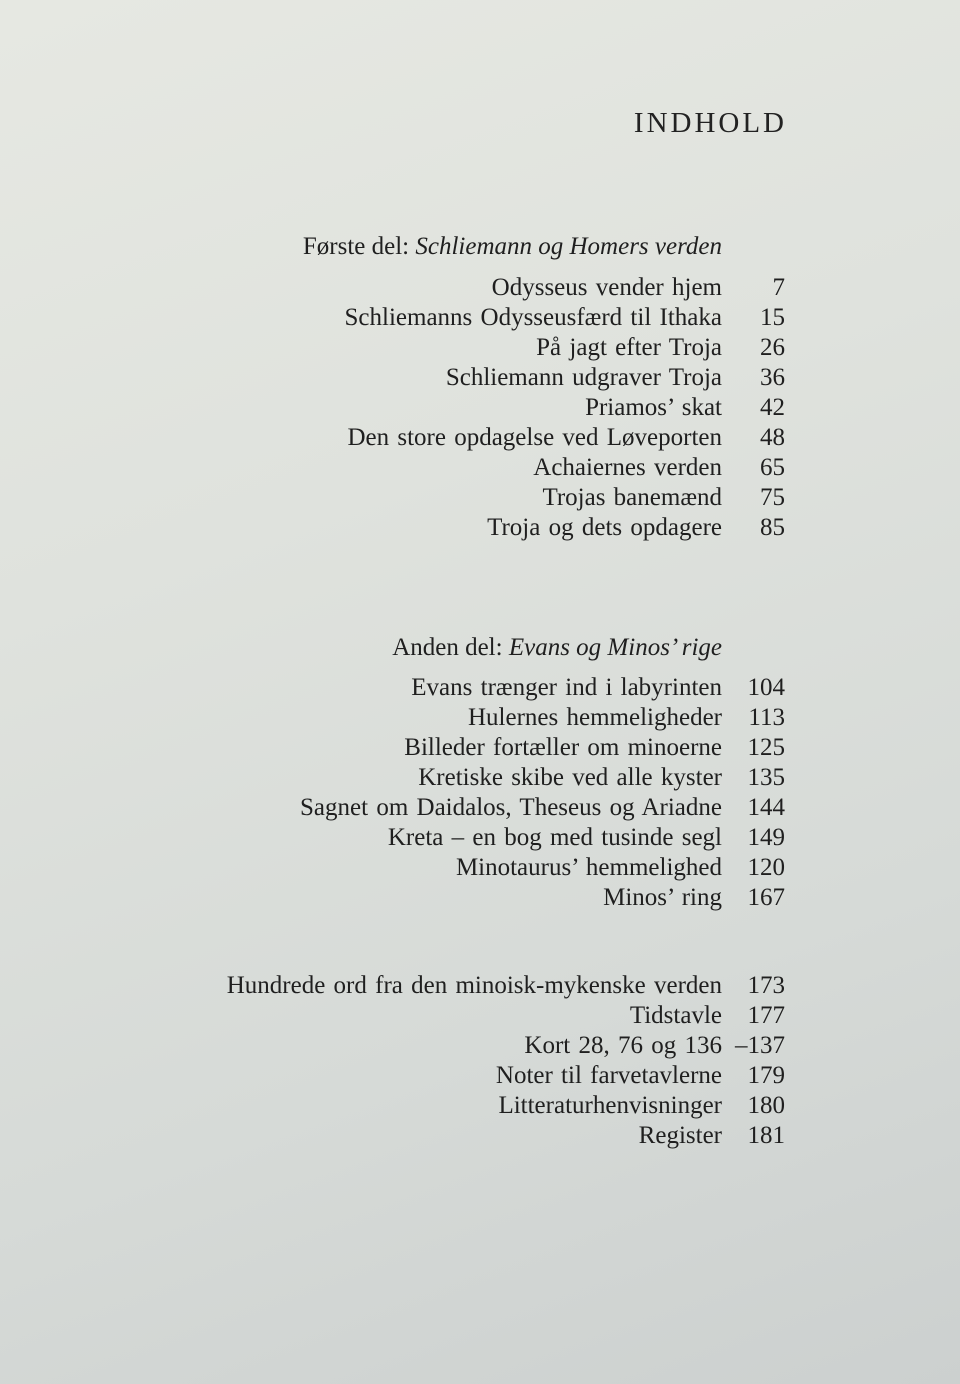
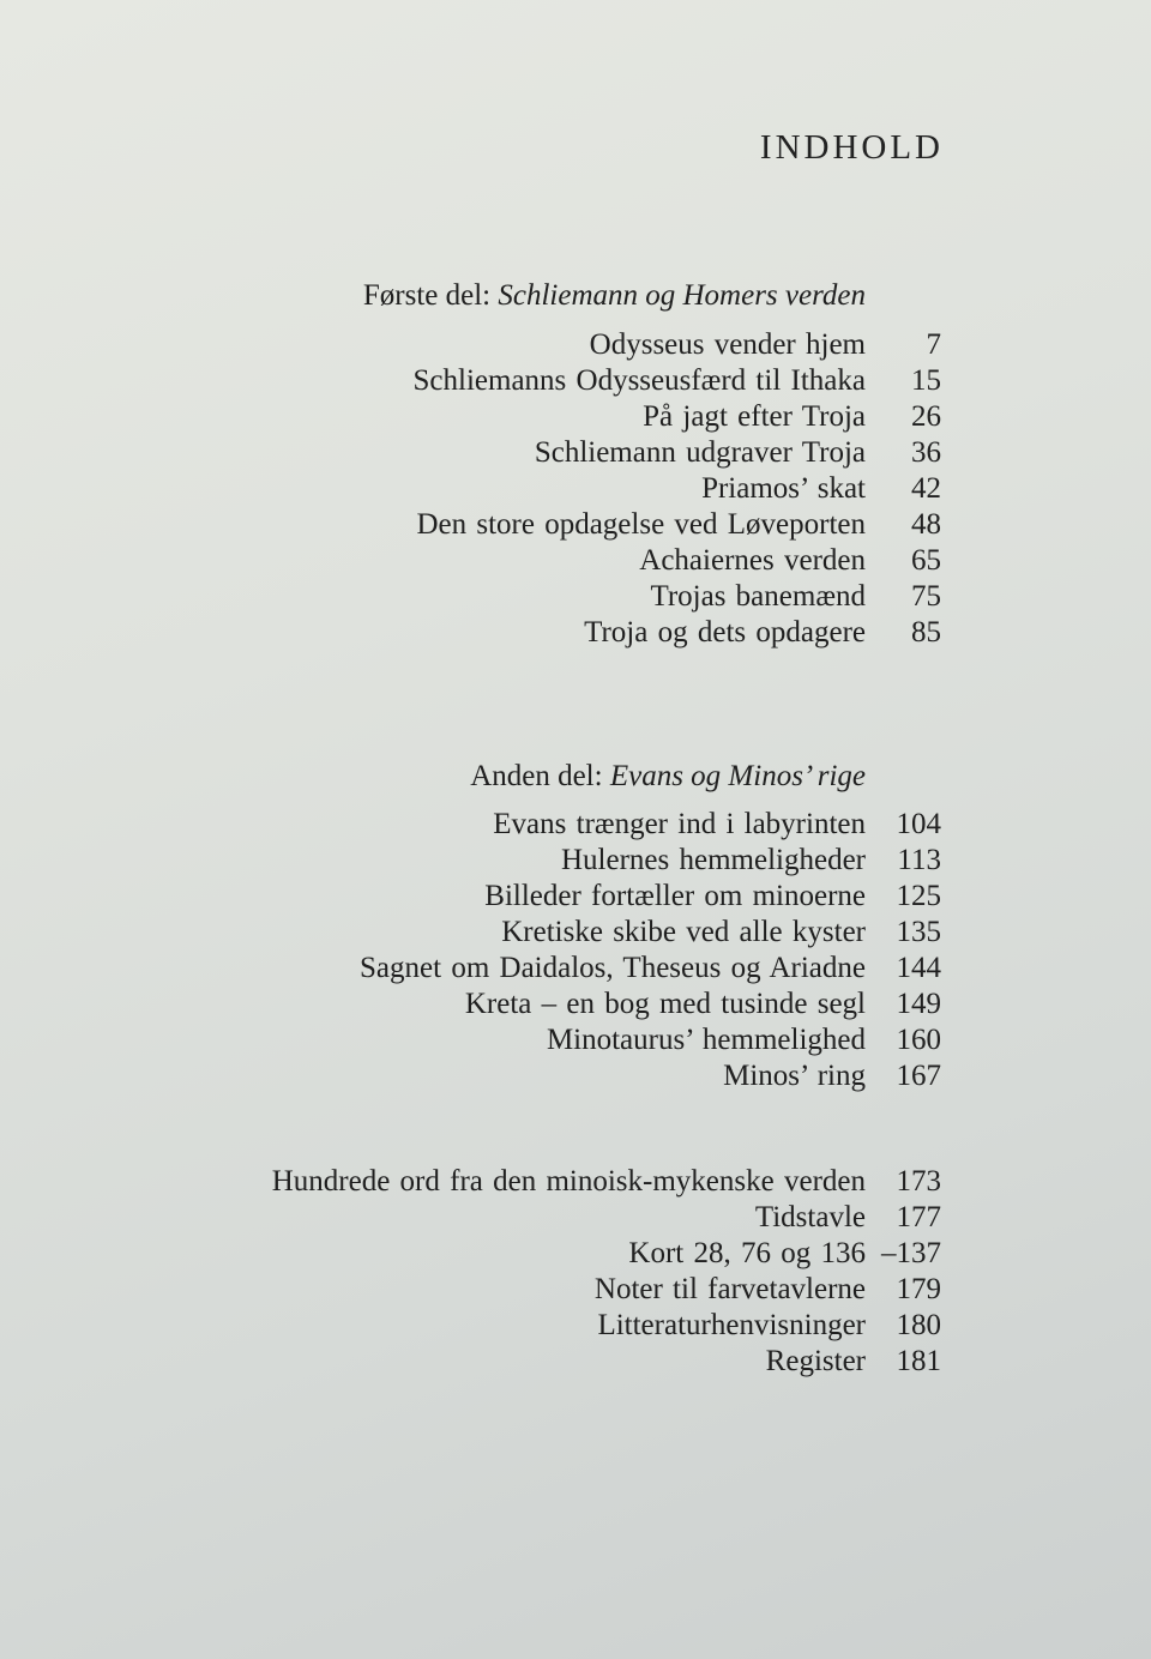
  INDHOLD
  Første del: Schliemann og Homers verden
  Odysseus vender hjem
  7
  Schliemanns Odysseusfærd til Ithaka
  15
  På jagt efter Troja
  26
  Schliemann udgraver Troja
  36
  Priamos’ skat
  42
  Den store opdagelse ved Løveporten
  48
  Achaiernes verden
  65
  Trojas banemænd
  75
  Troja og dets opdagere
  85
  Anden del: Evans og Minos’ rige
  Evans trænger ind i labyrinten
  104
  Hulernes hemmeligheder
  113
  Billeder fortæller om minoerne
  125
  Kretiske skibe ved alle kyster
  135
  Sagnet om Daidalos, Theseus og Ariadne
  144
  Kreta – en bog med tusinde segl
  149
  Minotaurus’ hemmelighed
- 120
+ 160
  Minos’ ring
  167
  Hundrede ord fra den minoisk-mykenske verden
  173
  Tidstavle
  177
  Kort 28, 76 og 136
  –137
  Noter til farvetavlerne
  179
  Litteraturhenvisninger
  180
  Register
  181
